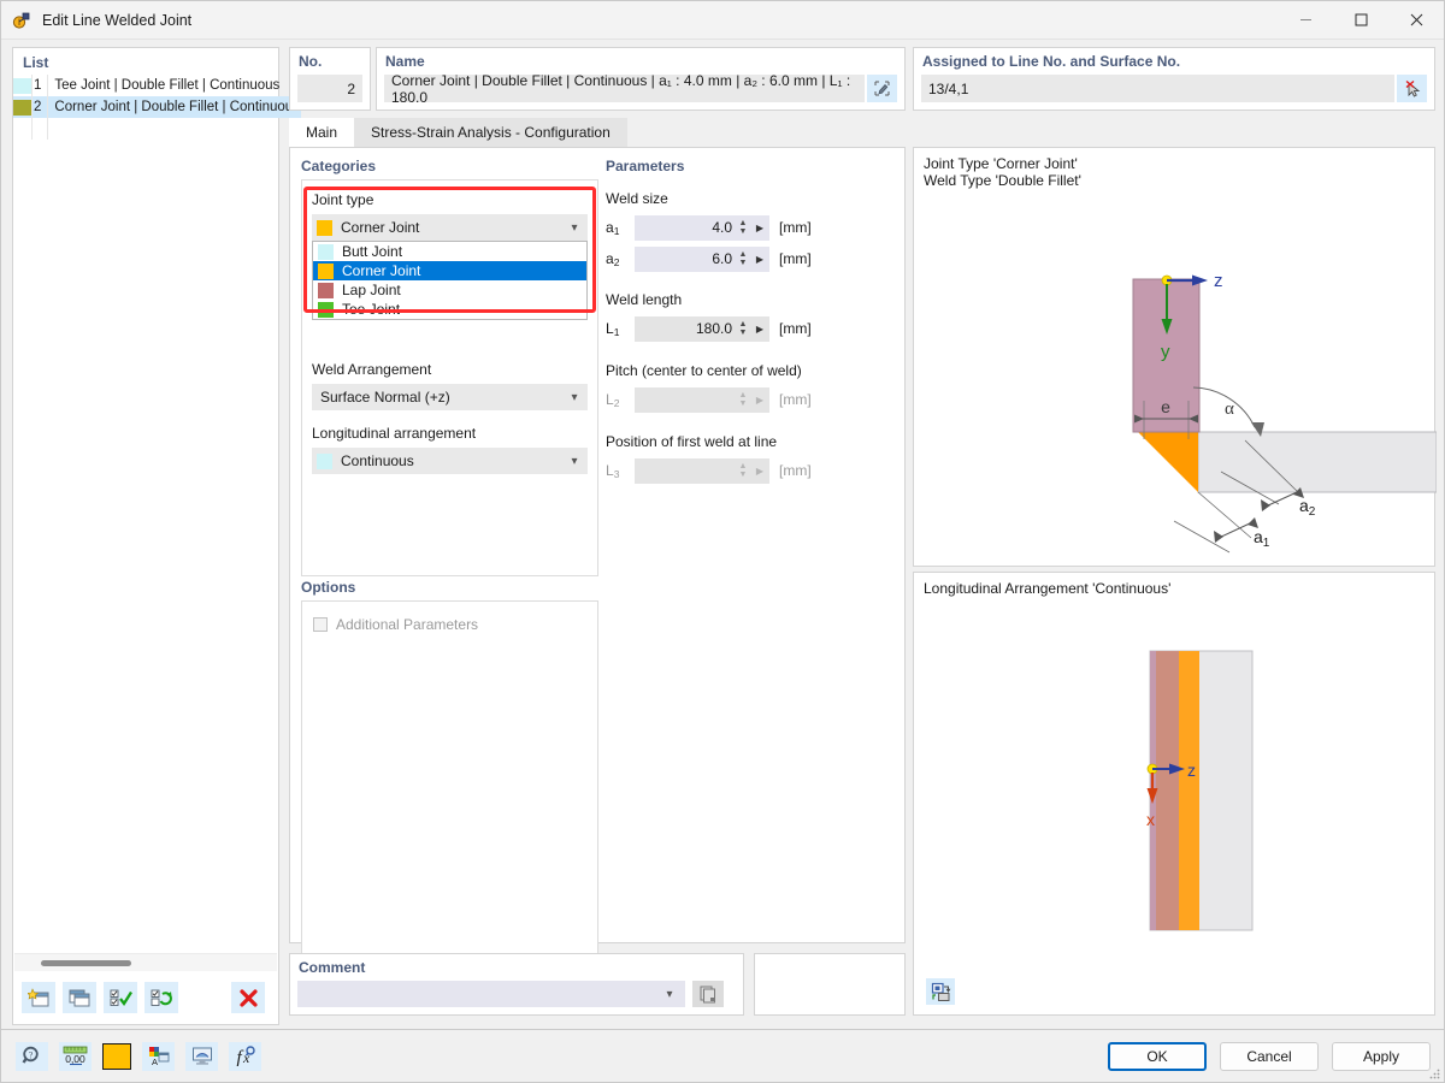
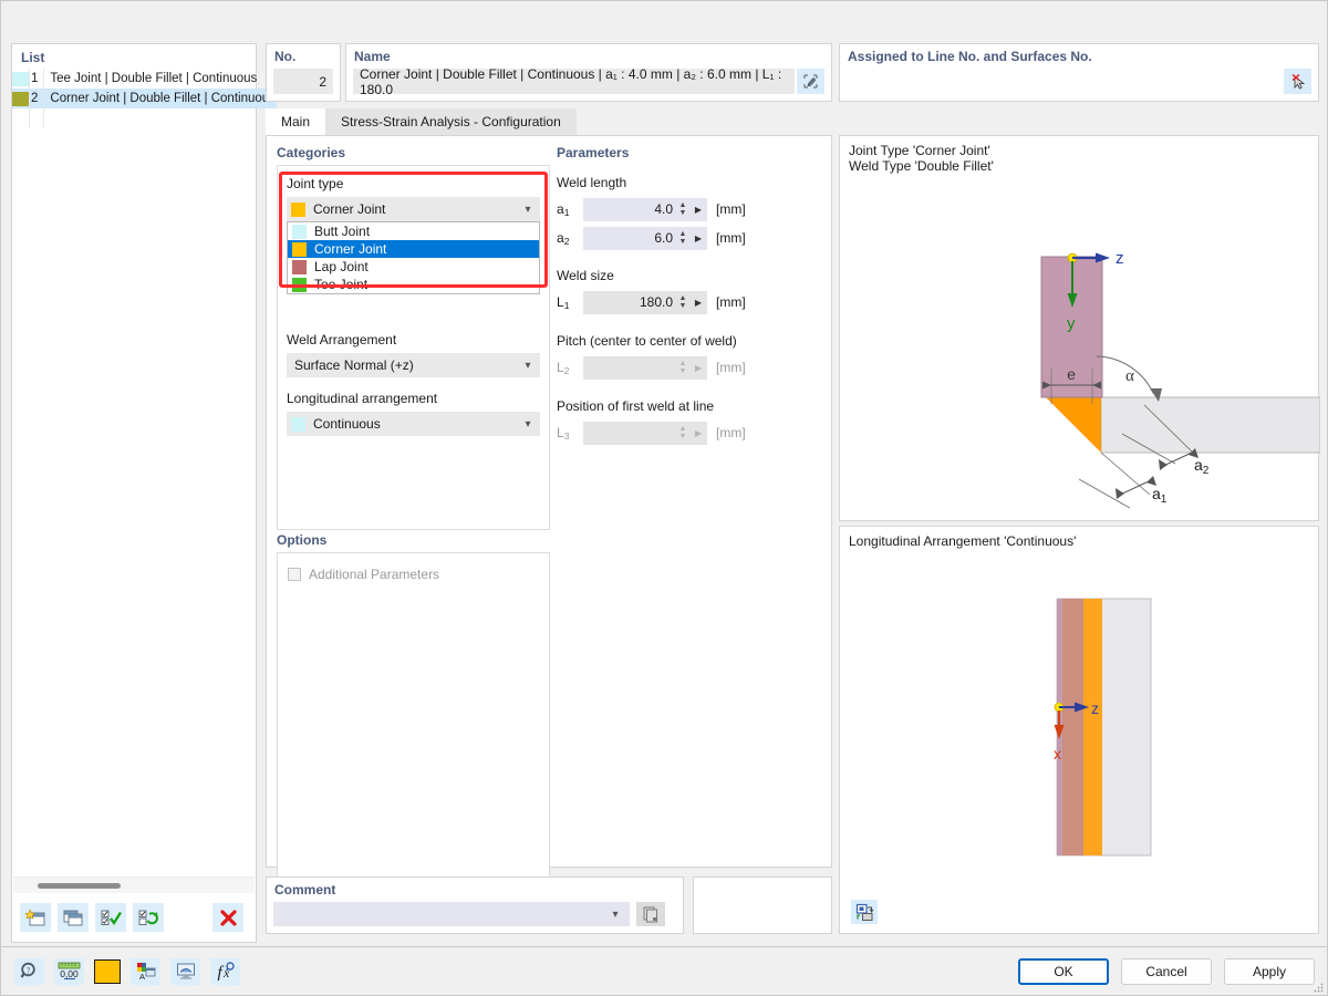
- Edit Line Welded Joint
  List
  	1	Tee Joint | Double Fillet | Continuous
  	2	Corner Joint | Double Fillet | Continuo
  No.
  2
  Name
  Corner Joint | Double Fillet | Continuous | a₁ : 4.0 mm | a₂ : 6.0 mm | L₁ : 180.0
- Assigned to Line No. and Surface No.
+ Assigned to Line No. and Surfaces No.
- 13/4,1
  Main
  Stress-Strain Analysis - Configuration
  Categories
  Joint type
  Corner Joint
  ▾
  Butt Joint
  Corner Joint
  Lap Joint
  Tee Joint
  Weld Arrangement
  Surface Normal (+z)
  ▾
  Longitudinal arrangement
  Continuous
  ▾
  Options
  Additional Parameters
  Parameters
- Weld size
+ Weld length
  a1
  4.0
  ▶
  [mm]
  a2
  6.0
  ▶
  [mm]
- Weld length
+ Weld size
  L1
  180.0
  ▶
  [mm]
  Pitch (center to center of weld)
  L2
  ▶
  [mm]
  Position of first weld at line
  L3
  ▶
  [mm]
  Comment
  ▾
  Joint Type 'Corner Joint'
  Weld Type 'Double Fillet'
  z
  y
  e
  α
  a2
  a1
  Longitudinal Arrangement 'Continuous'
  z
  x
  ?
  0,00
  A
  f
  x
  OK
  Cancel
  Apply
